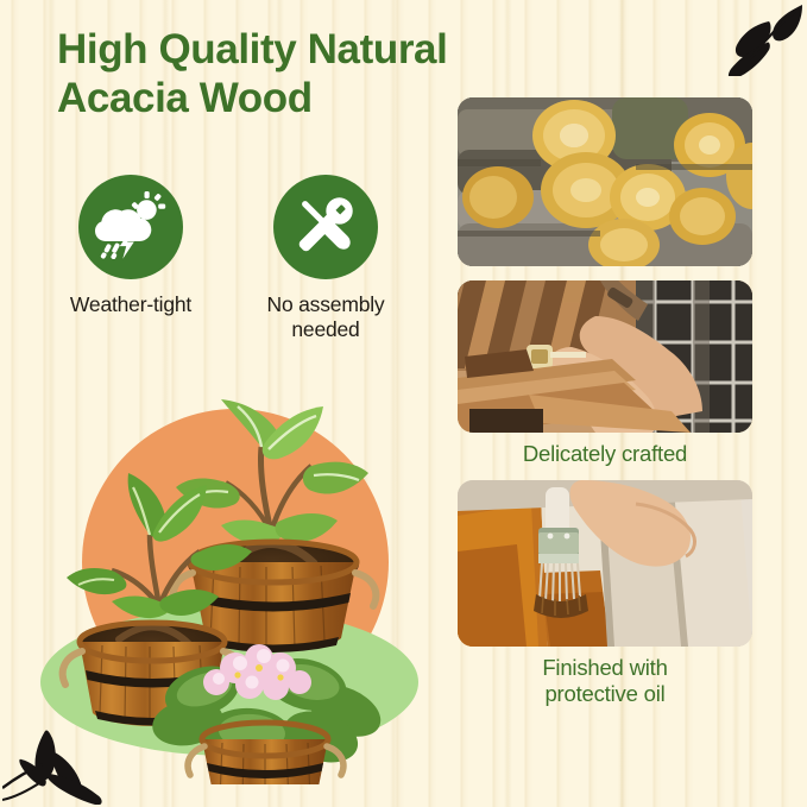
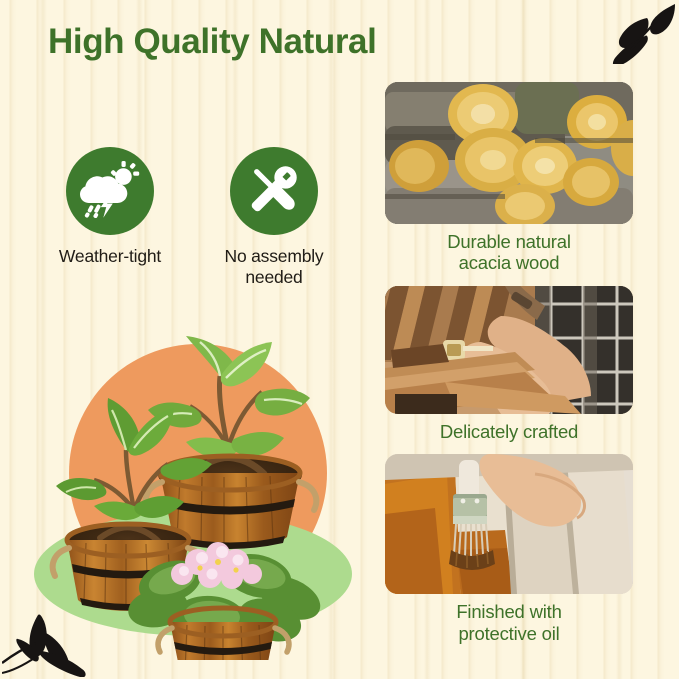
  High Quality Natural
- Acacia Wood
  Weather-tight
  No assembly
  needed
+ Durable natural
+ acacia wood
  Delicately crafted
  Finished with
  protective oil
